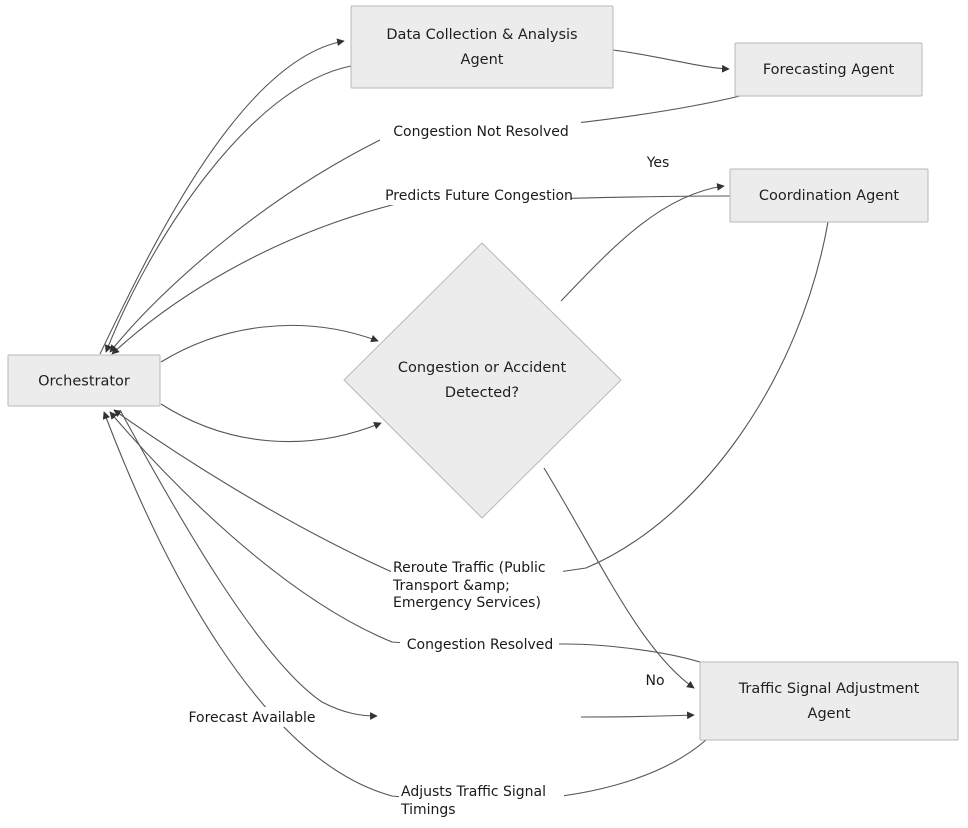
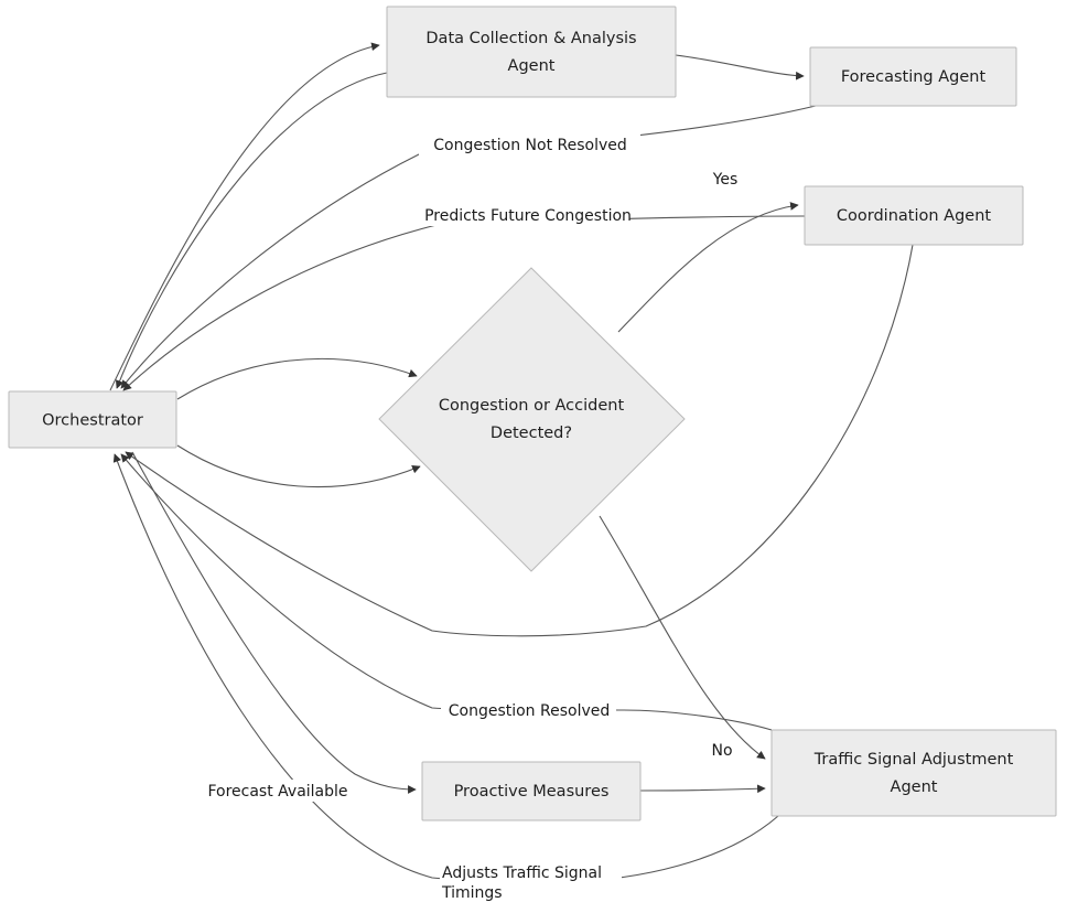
  Orchestrator
  Data Collection & Analysis
  Agent
  Forecasting Agent
  Coordination Agent
  Congestion or Accident
  Detected?
+ Proactive Measures
  Traffic Signal Adjustment
  Agent
  Congestion Not Resolved
  Yes
  Predicts Future Congestion
- Reroute Traffic (Public
- Transport &amp;
- Emergency Services)
  Congestion Resolved
  No
  Forecast Available
  Adjusts Traffic Signal
  Timings
